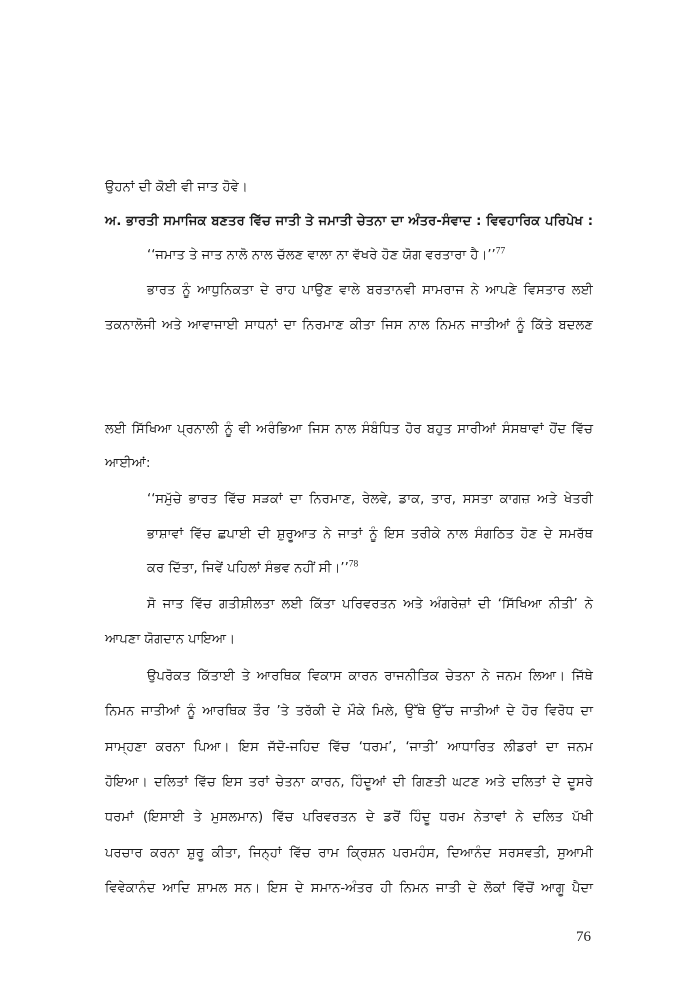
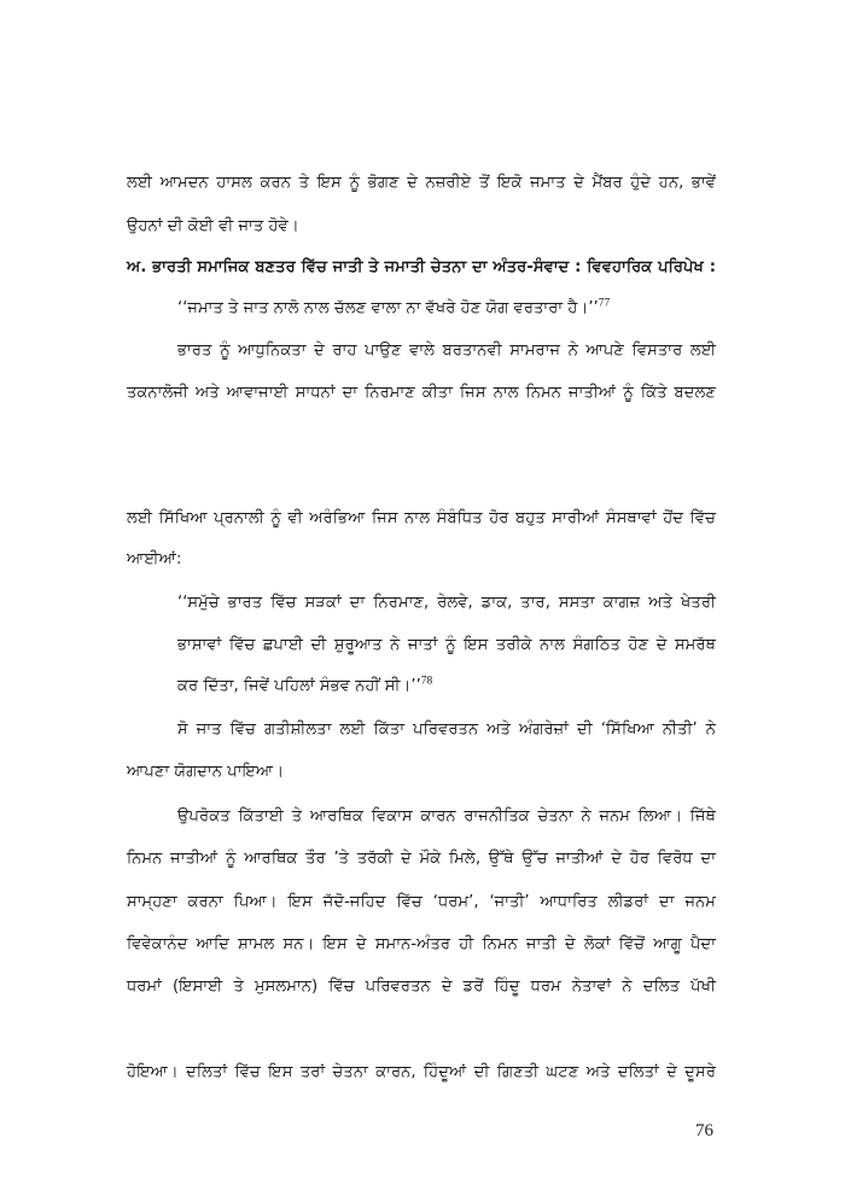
+ ਲਈ ਆਮਦਨ ਹਾਸਲ ਕਰਨ ਤੇ ਇਸ ਨੂੰ ਭੋਗਣ ਦੇ ਨਜ਼ਰੀਏ ਤੋਂ ਇਕੋ ਜਮਾਤ ਦੇ ਮੈਂਬਰ ਹੁੰਦੇ ਹਨ, ਭਾਵੇਂ
  ਉਹਨਾਂ ਦੀ ਕੋਈ ਵੀ ਜਾਤ ਹੋਵੇ।
  ਅ. ਭਾਰਤੀ ਸਮਾਜਿਕ ਬਣਤਰ ਵਿੱਚ ਜਾਤੀ ਤੇ ਜਮਾਤੀ ਚੇਤਨਾ ਦਾ ਅੰਤਰ-ਸੰਵਾਦ : ਵਿਵਹਾਰਿਕ ਪਰਿਪੇਖ :
  ‘‘ਜਮਾਤ ਤੇ ਜਾਤ ਨਾਲੋ ਨਾਲ ਚੱਲਣ ਵਾਲਾ ਨਾ ਵੱਖਰੇ ਹੋਣ ਯੋਗ ਵਰਤਾਰਾ ਹੈ।’’77
  ਭਾਰਤ ਨੂੰ ਆਧੁਨਿਕਤਾ ਦੇ ਰਾਹ ਪਾਉਣ ਵਾਲੇ ਬਰਤਾਨਵੀ ਸਾਮਰਾਜ ਨੇ ਆਪਣੇ ਵਿਸਤਾਰ ਲਈ
  ਤਕਨਾਲੋਜੀ ਅਤੇ ਆਵਾਜਾਈ ਸਾਧਨਾਂ ਦਾ ਨਿਰਮਾਣ ਕੀਤਾ ਜਿਸ ਨਾਲ ਨਿਮਨ ਜਾਤੀਆਂ ਨੂੰ ਕਿੱਤੇ ਬਦਲਣ
  ਲਈ ਸਿੱਖਿਆ ਪ੍ਰਨਾਲੀ ਨੂੰ ਵੀ ਅਰੰਭਿਆ ਜਿਸ ਨਾਲ ਸੰਬੰਧਿਤ ਹੋਰ ਬਹੁਤ ਸਾਰੀਆਂ ਸੰਸਥਾਵਾਂ ਹੋਂਦ ਵਿੱਚ
  ਆਈਆਂ:
  ‘‘ਸਮੁੱਚੇ ਭਾਰਤ ਵਿੱਚ ਸੜਕਾਂ ਦਾ ਨਿਰਮਾਣ, ਰੇਲਵੇ, ਡਾਕ, ਤਾਰ, ਸਸਤਾ ਕਾਗਜ਼ ਅਤੇ ਖੇਤਰੀ
  ਭਾਸ਼ਾਵਾਂ ਵਿੱਚ ਛਪਾਈ ਦੀ ਸ਼ੁਰੂਆਤ ਨੇ ਜਾਤਾਂ ਨੂੰ ਇਸ ਤਰੀਕੇ ਨਾਲ ਸੰਗਠਿਤ ਹੋਣ ਦੇ ਸਮਰੱਥ
  ਕਰ ਦਿੱਤਾ, ਜਿਵੇਂ ਪਹਿਲਾਂ ਸੰਭਵ ਨਹੀਂ ਸੀ।’’78
  ਸੋ ਜਾਤ ਵਿੱਚ ਗਤੀਸ਼ੀਲਤਾ ਲਈ ਕਿੱਤਾ ਪਰਿਵਰਤਨ ਅਤੇ ਅੰਗਰੇਜ਼ਾਂ ਦੀ ‘ਸਿੱਖਿਆ ਨੀਤੀ’ ਨੇ
  ਆਪਣਾ ਯੋਗਦਾਨ ਪਾਇਆ।
  ਉਪਰੋਕਤ ਕਿੱਤਾਈ ਤੇ ਆਰਥਿਕ ਵਿਕਾਸ ਕਾਰਨ ਰਾਜਨੀਤਿਕ ਚੇਤਨਾ ਨੇ ਜਨਮ ਲਿਆ। ਜਿੱਥੇ
  ਨਿਮਨ ਜਾਤੀਆਂ ਨੂੰ ਆਰਥਿਕ ਤੌਰ ’ਤੇ ਤਰੱਕੀ ਦੇ ਮੌਕੇ ਮਿਲੇ, ਉੱਥੇ ਉੱਚ ਜਾਤੀਆਂ ਦੇ ਹੋਰ ਵਿਰੋਧ ਦਾ
  ਸਾਮ੍ਹਣਾ ਕਰਨਾ ਪਿਆ। ਇਸ ਜੱਦੋ-ਜਹਿਦ ਵਿੱਚ ‘ਧਰਮ’, ‘ਜਾਤੀ’ ਆਧਾਰਿਤ ਲੀਡਰਾਂ ਦਾ ਜਨਮ
- ਹੋਇਆ। ਦਲਿਤਾਂ ਵਿੱਚ ਇਸ ਤਰਾਂ ਚੇਤਨਾ ਕਾਰਨ, ਹਿੰਦੂਆਂ ਦੀ ਗਿਣਤੀ ਘਟਣ ਅਤੇ ਦਲਿਤਾਂ ਦੇ ਦੂਸਰੇ
+ ਵਿਵੇਕਾਨੰਦ ਆਦਿ ਸ਼ਾਮਲ ਸਨ। ਇਸ ਦੇ ਸਮਾਨ-ਅੰਤਰ ਹੀ ਨਿਮਨ ਜਾਤੀ ਦੇ ਲੋਕਾਂ ਵਿੱਚੋਂ ਆਗੂ ਪੈਦਾ
  ਧਰਮਾਂ (ਇਸਾਈ ਤੇ ਮੁਸਲਮਾਨ) ਵਿੱਚ ਪਰਿਵਰਤਨ ਦੇ ਡਰੋਂ ਹਿੰਦੂ ਧਰਮ ਨੇਤਾਵਾਂ ਨੇ ਦਲਿਤ ਪੱਖੀ
- ਪਰਚਾਰ ਕਰਨਾ ਸ਼ੁਰੂ ਕੀਤਾ, ਜਿਨ੍ਹਾਂ ਵਿੱਚ ਰਾਮ ਕ੍ਰਿਸ਼ਨ ਪਰਮਹੰਸ, ਦਿਆਨੰਦ ਸਰਸਵਤੀ, ਸੁਆਮੀ
- ਵਿਵੇਕਾਨੰਦ ਆਦਿ ਸ਼ਾਮਲ ਸਨ। ਇਸ ਦੇ ਸਮਾਨ-ਅੰਤਰ ਹੀ ਨਿਮਨ ਜਾਤੀ ਦੇ ਲੋਕਾਂ ਵਿੱਚੋਂ ਆਗੂ ਪੈਦਾ
+ ਹੋਇਆ। ਦਲਿਤਾਂ ਵਿੱਚ ਇਸ ਤਰਾਂ ਚੇਤਨਾ ਕਾਰਨ, ਹਿੰਦੂਆਂ ਦੀ ਗਿਣਤੀ ਘਟਣ ਅਤੇ ਦਲਿਤਾਂ ਦੇ ਦੂਸਰੇ
  76
